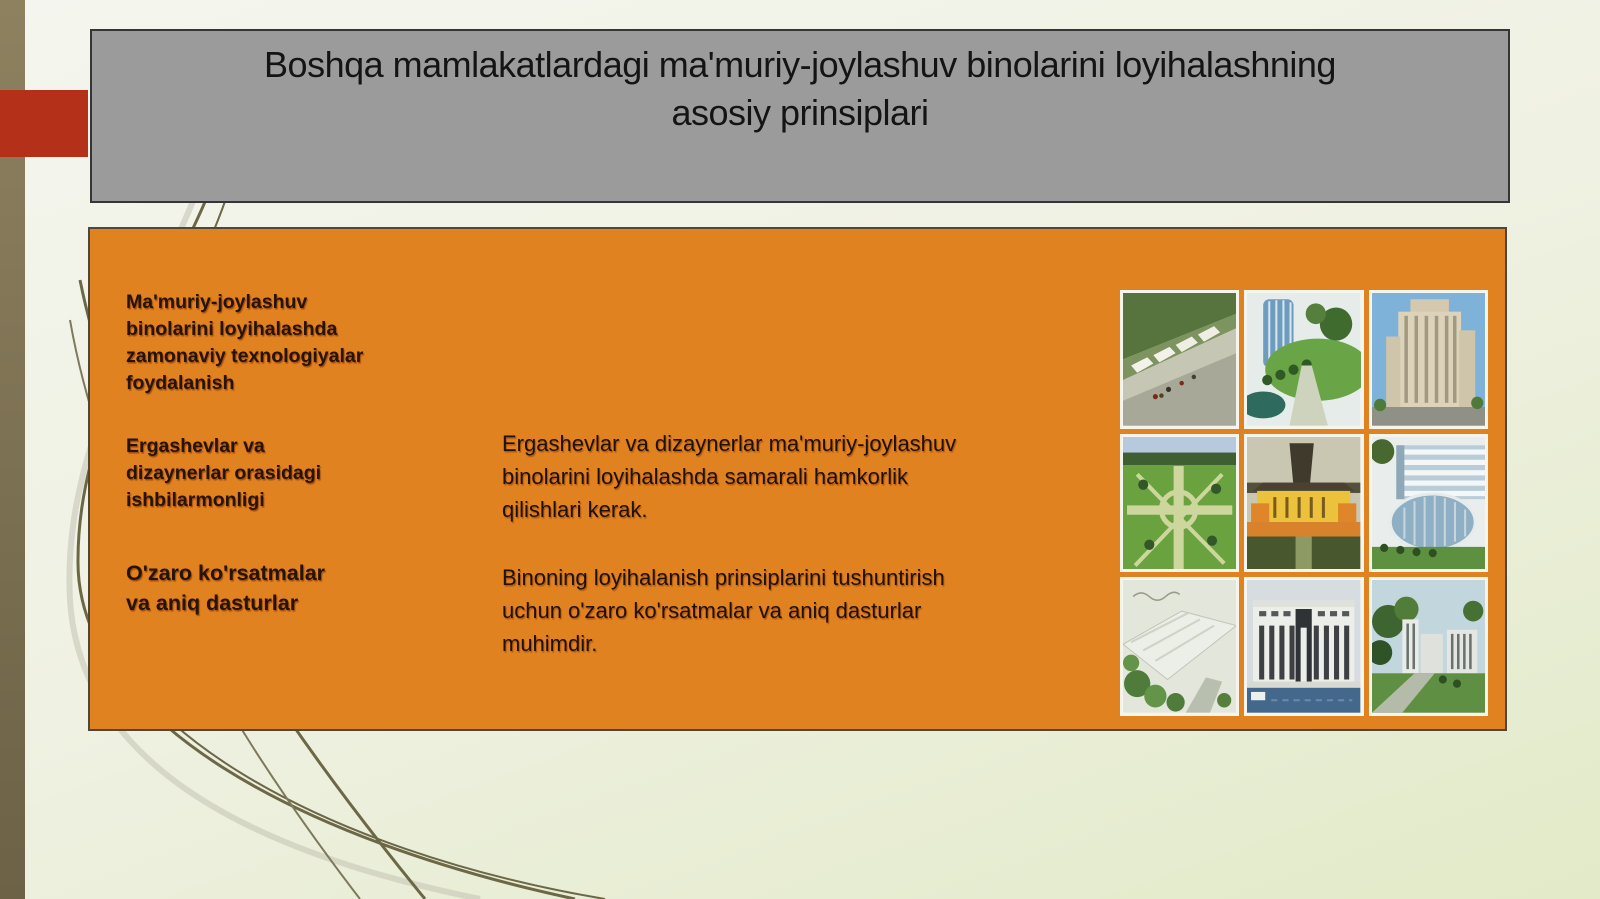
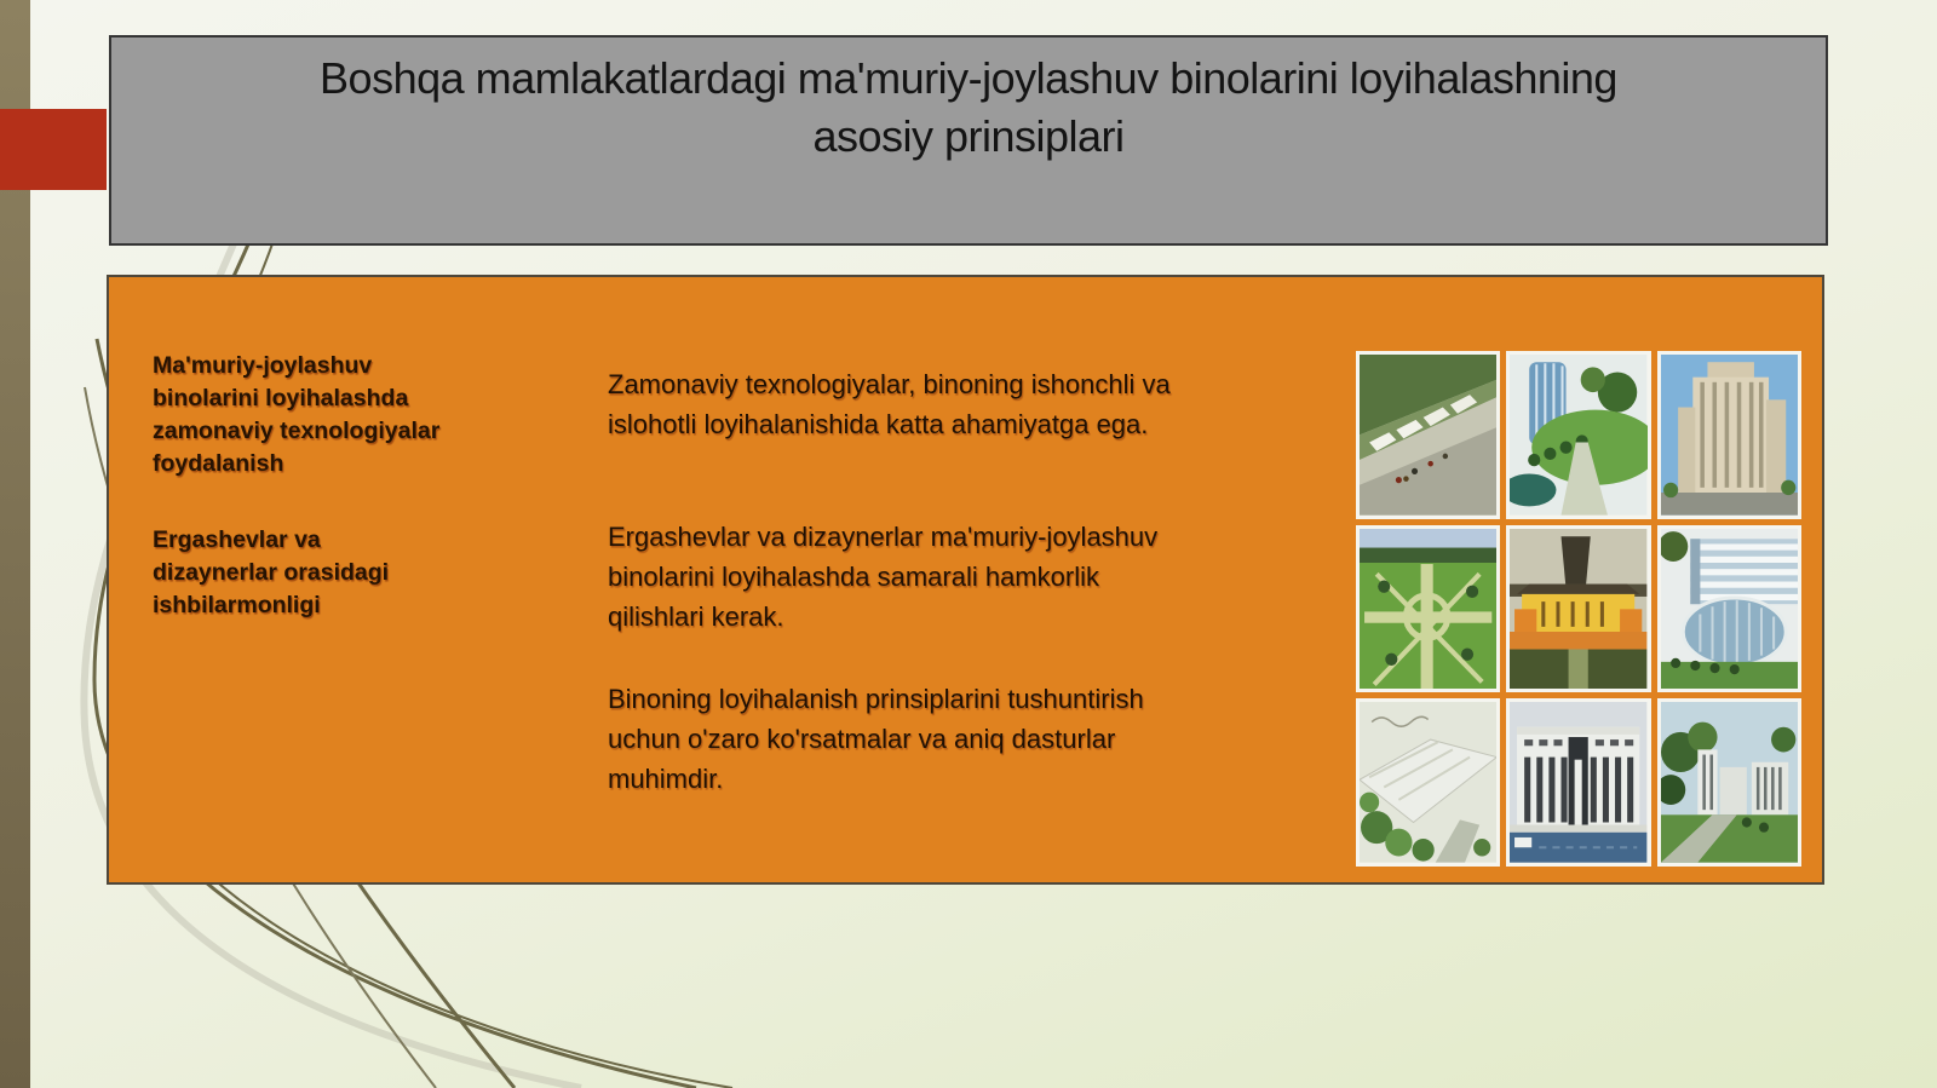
  Boshqa mamlakatlardagi ma'muriy-joylashuv binolarini loyihalashning
  asosiy prinsiplari
  Ma'muriy-joylashuv
  binolarini loyihalashda
  zamonaviy texnologiyalar
  foydalanish
+ Zamonaviy texnologiyalar, binoning ishonchli va
+ islohotli loyihalanishida katta ahamiyatga ega.
  Ergashevlar va
  dizaynerlar orasidagi
  ishbilarmonligi
  Ergashevlar va dizaynerlar ma'muriy-joylashuv
  binolarini loyihalashda samarali hamkorlik
  qilishlari kerak.
- O'zaro ko'rsatmalar
- va aniq dasturlar
  Binoning loyihalanish prinsiplarini tushuntirish
  uchun o'zaro ko'rsatmalar va aniq dasturlar
  muhimdir.
